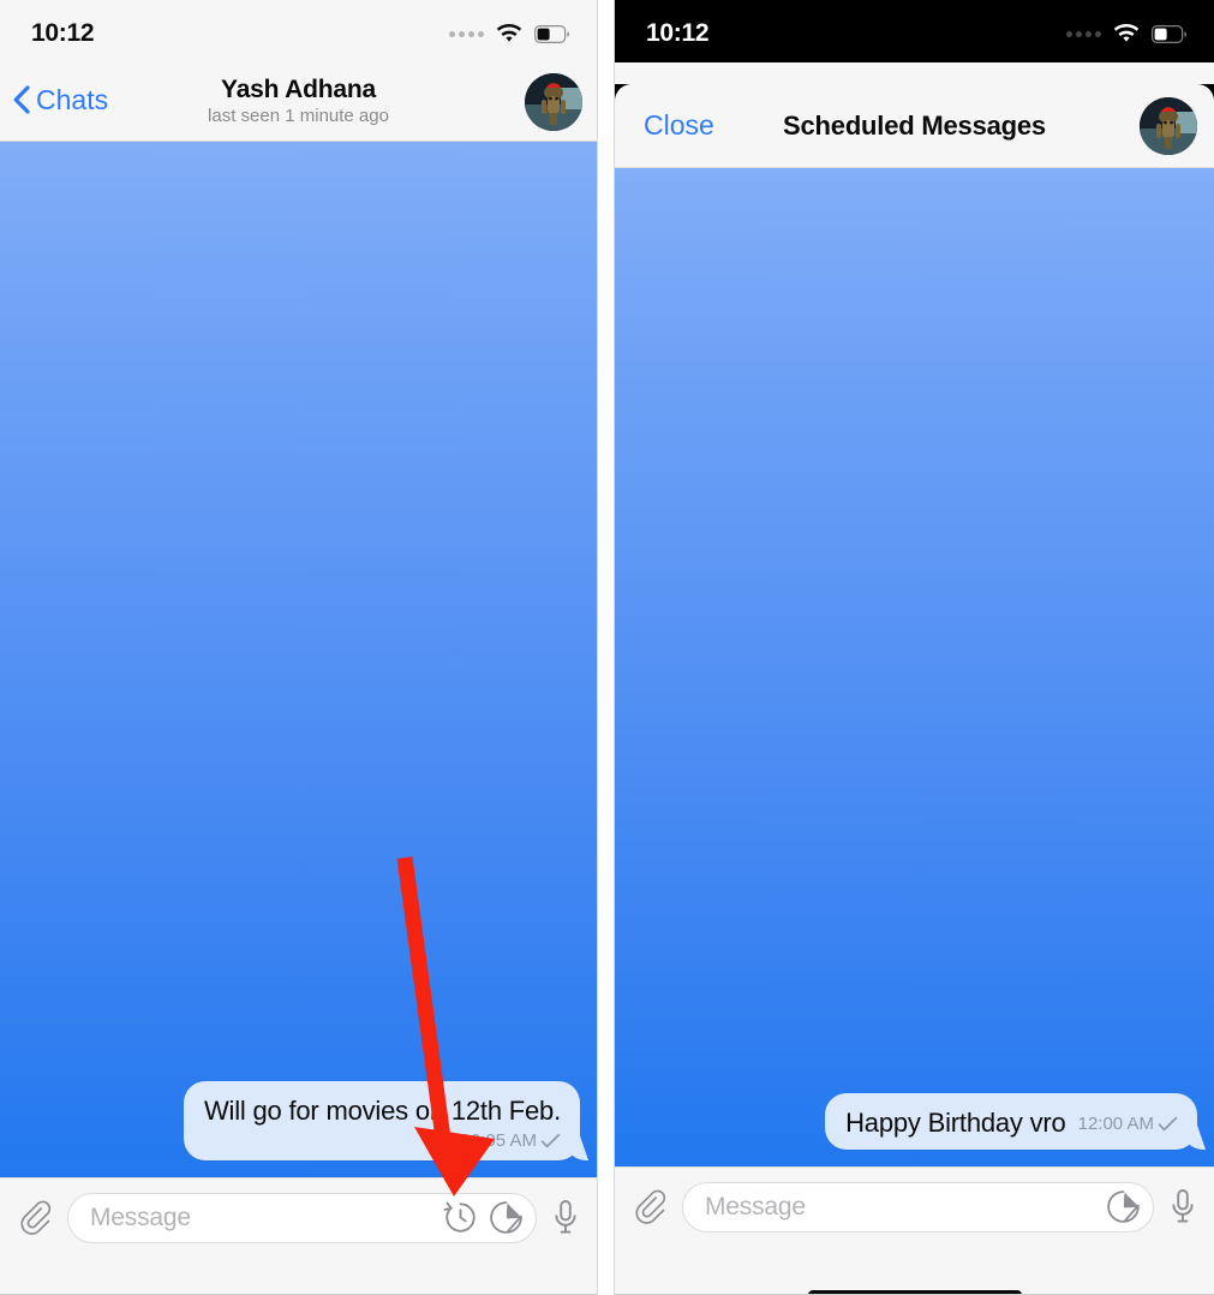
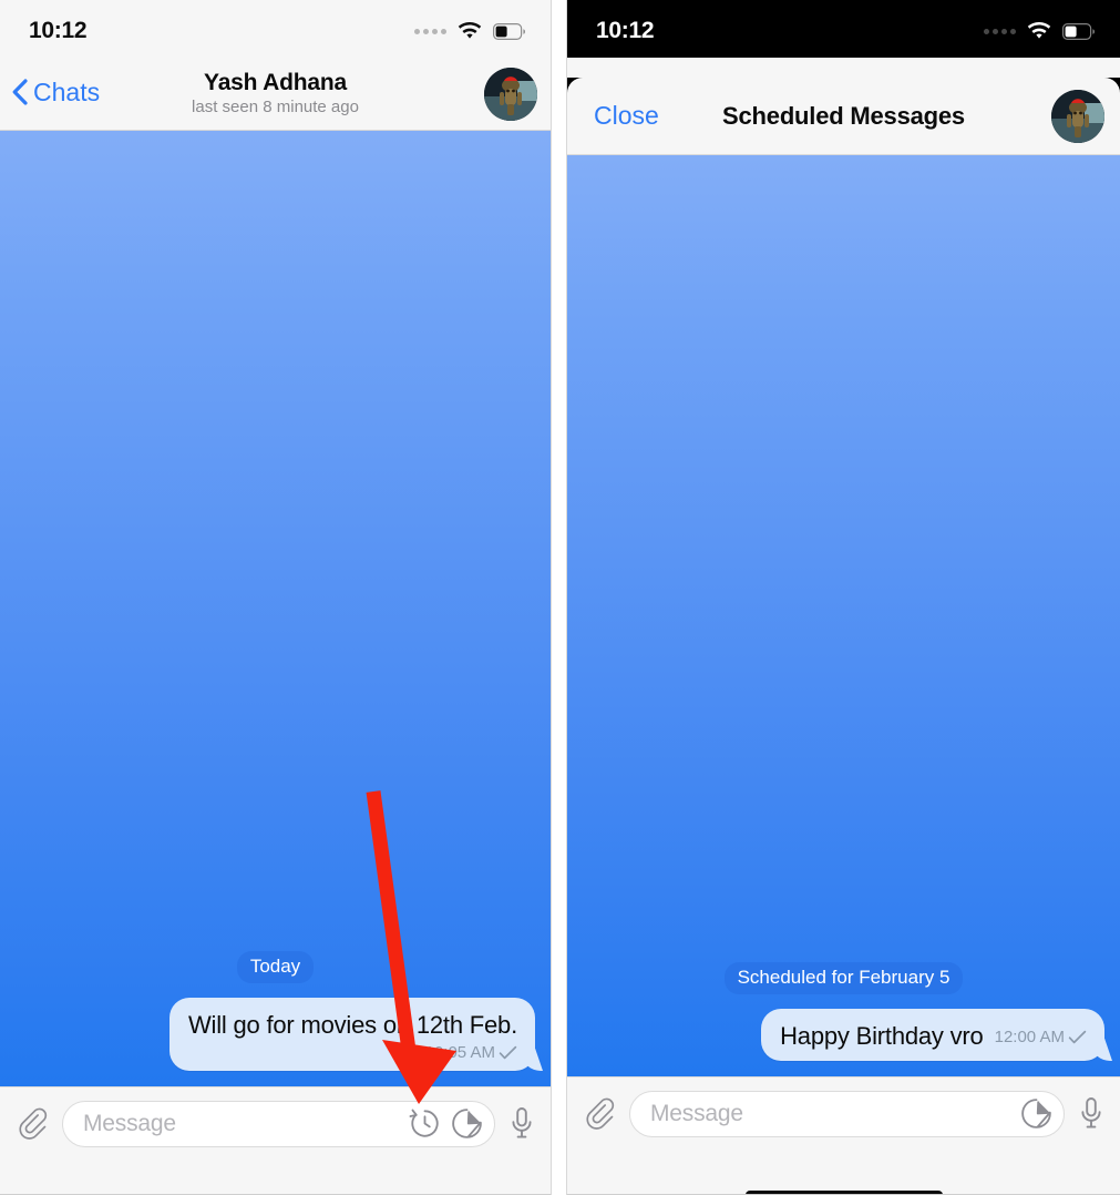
  10:12
  Chats
  Yash Adhana
- last seen 1 minute ago
+ last seen 8 minute ago
+ Today
  Will go for movies o 12th Feb.
  Message
  10:12
  Close
  Scheduled Messages
+ Scheduled for February 5
  Happy Birthday vro
  12:00 AM
  Message
